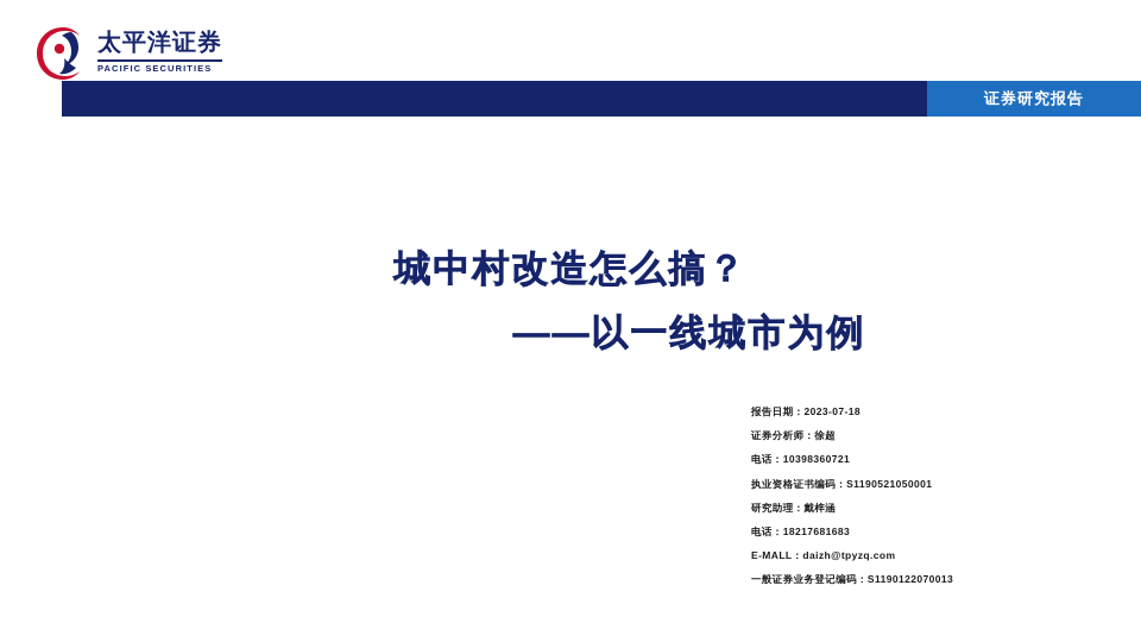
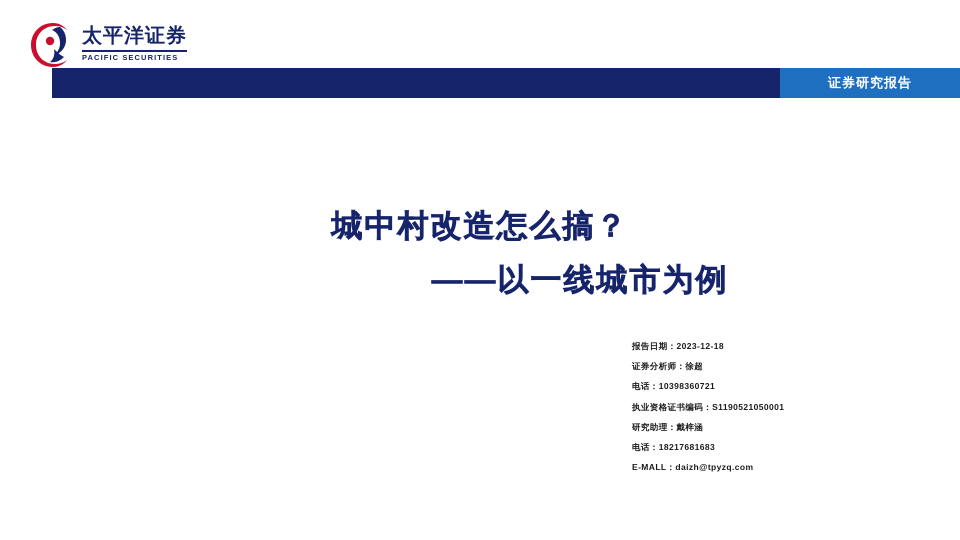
  太平洋证券
  PACIFIC SECURITIES
  证券研究报告
  城中村改造怎么搞？
  ——以一线城市为例
- 报告日期：2023-07-18
+ 报告日期：2023-12-18
  证券分析师：徐超
  电话：10398360721
  执业资格证书编码：S1190521050001
  研究助理：戴梓涵
  电话：18217681683
  E-MALL：daizh@tpyzq.com
- 一般证券业务登记编码：S1190122070013
